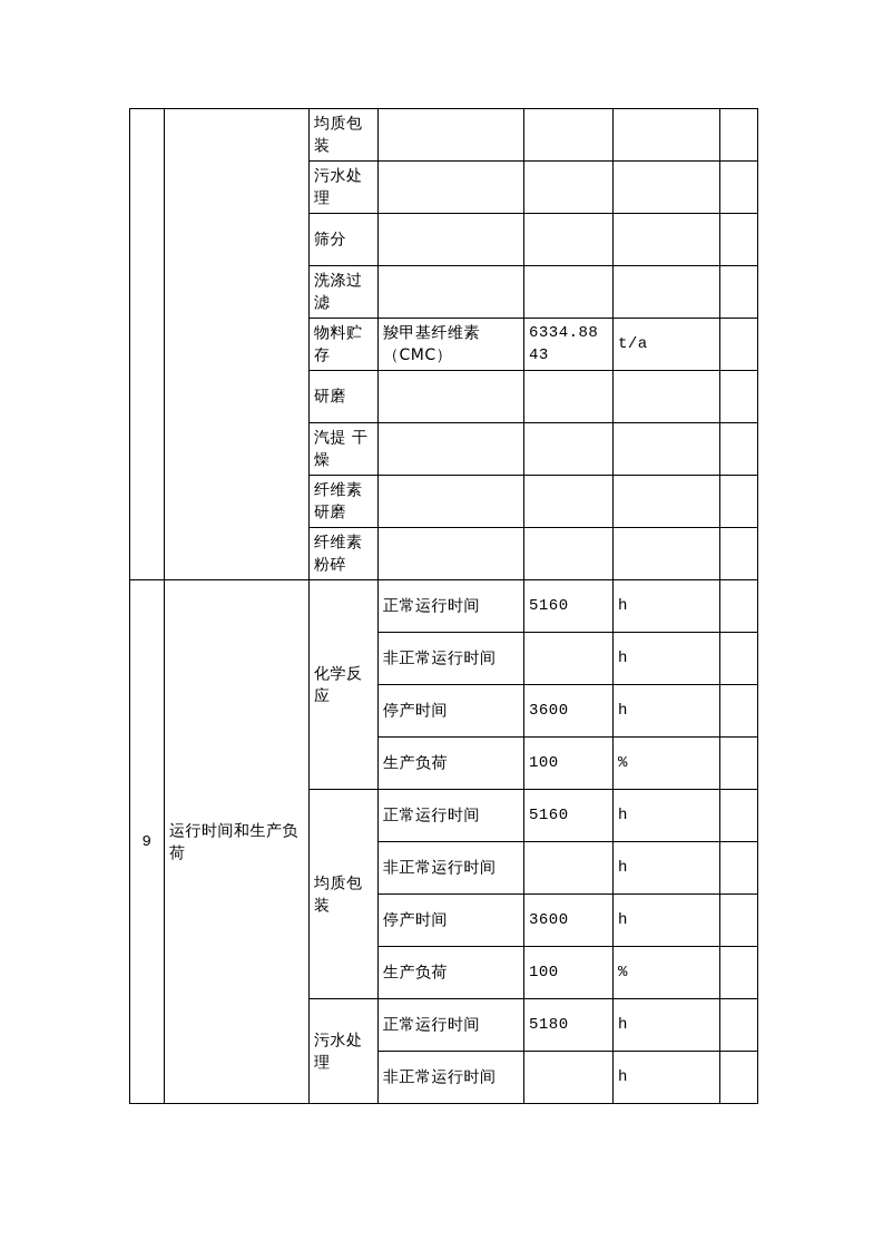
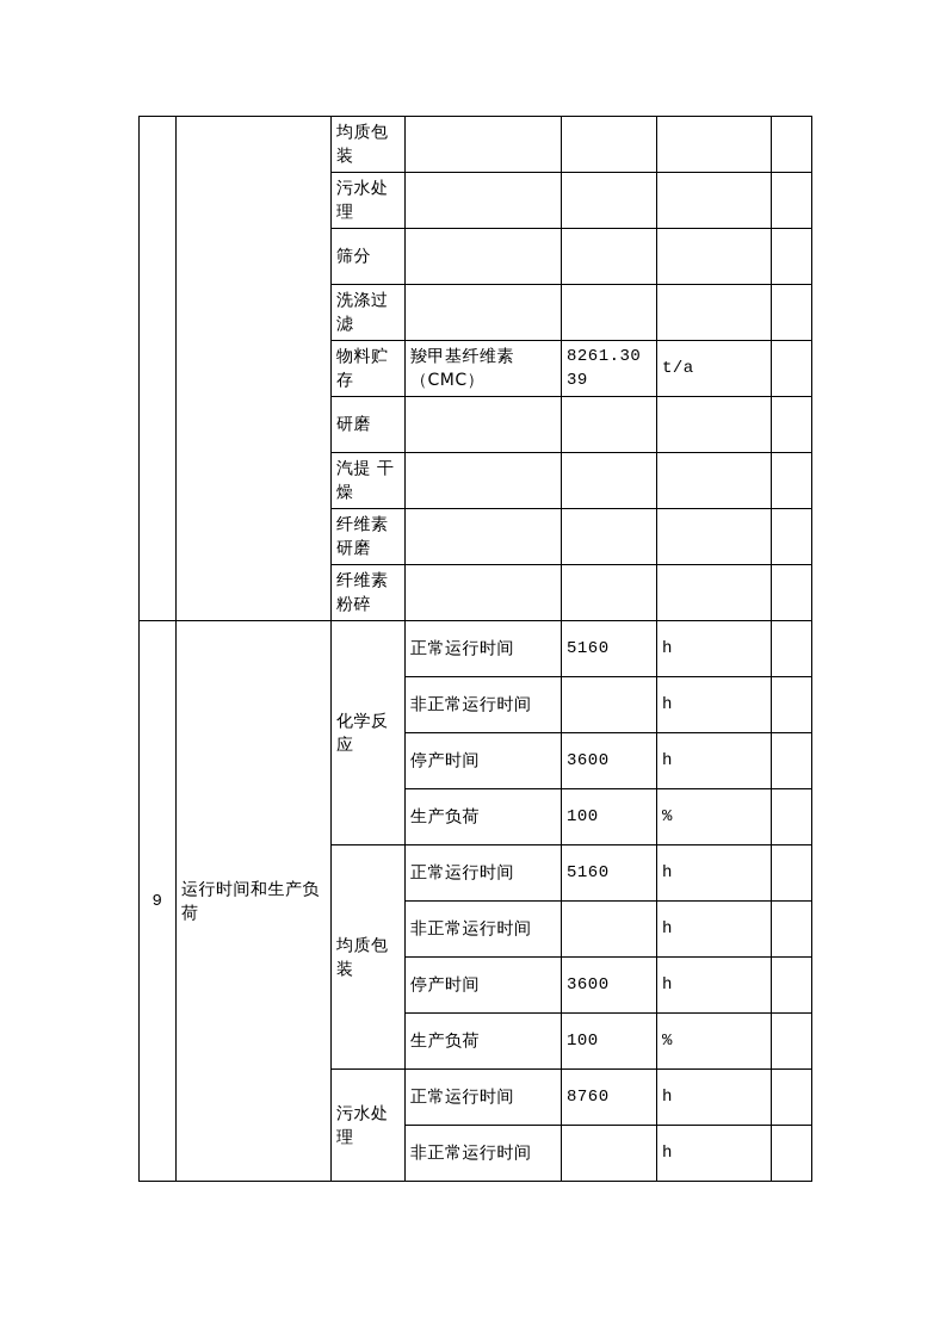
  		均质包装
  污水处理
  筛分
  洗涤过滤
- 物料贮存	羧甲基纤维素 （CMC）	6334.8843	t/a
+ 物料贮存	羧甲基纤维素 （CMC）	8261.3039	t/a
  研磨
  汽提 干燥
  纤维素研磨
  纤维素粉碎
  9	运行时间和生产负荷	化学反应	正常运行时间	5160	h
  非正常运行时间		h
  停产时间	3600	h
  生产负荷	100	%
  均质包装	正常运行时间	5160	h
  非正常运行时间		h
  停产时间	3600	h
  生产负荷	100	%
- 污水处理	正常运行时间	5180	h
+ 污水处理	正常运行时间	8760	h
  非正常运行时间		h
